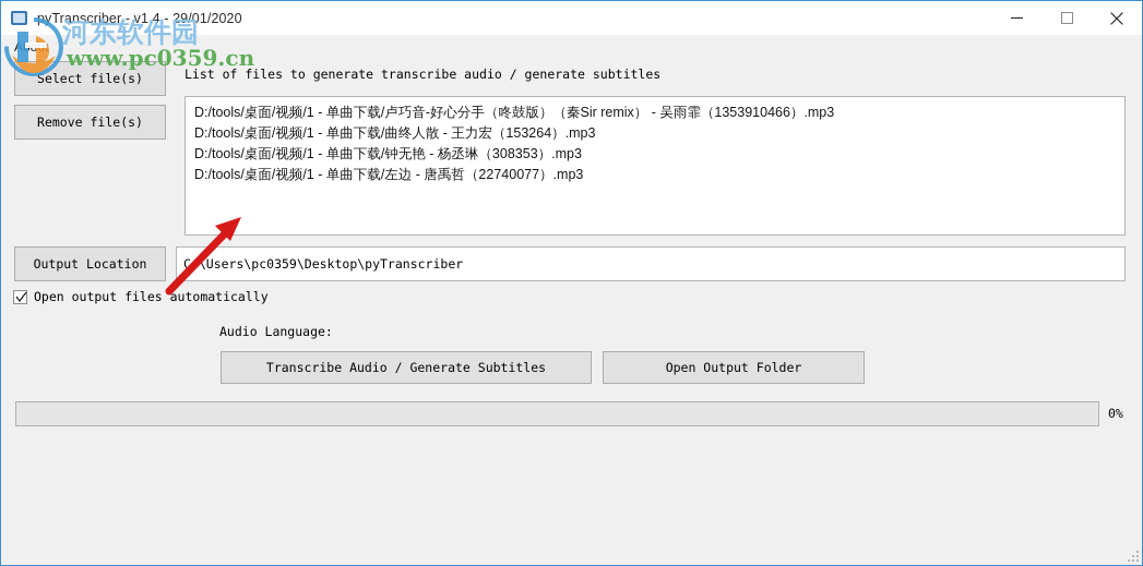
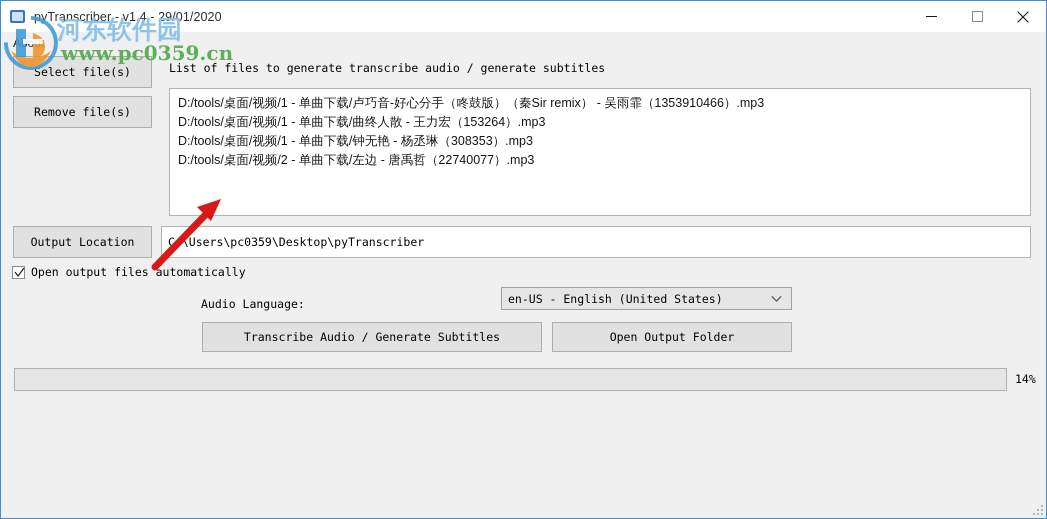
  pyTranscriber - v1.4 - 29/01/2020
  About
  Select file(s)
  Remove file(s)
  List of files to generate transcribe audio / generate subtitles
  D:/tools/桌面/视频/1 - 单曲下载/卢巧音-好心分手（咚鼓版）（秦Sir remix） - 吴雨霏（1353910466）.mp3
  D:/tools/桌面/视频/1 - 单曲下载/曲终人散 - 王力宏（153264）.mp3
  D:/tools/桌面/视频/1 - 单曲下载/钟无艳 - 杨丞琳（308353）.mp3
- D:/tools/桌面/视频/1 - 单曲下载/左边 - 唐禹哲（22740077）.mp3
+ D:/tools/桌面/视频/2 - 单曲下载/左边 - 唐禹哲（22740077）.mp3
  Output Location
  C\Users\pc0359\Desktop\pyTranscriber
  Open output files automatically
  Audio Language:
+ en-US - English (United States)
  Transcribe Audio / Generate Subtitles
  Open Output Folder
- 0%
+ 14%
  河东软件园
  www.pc0359.cn
